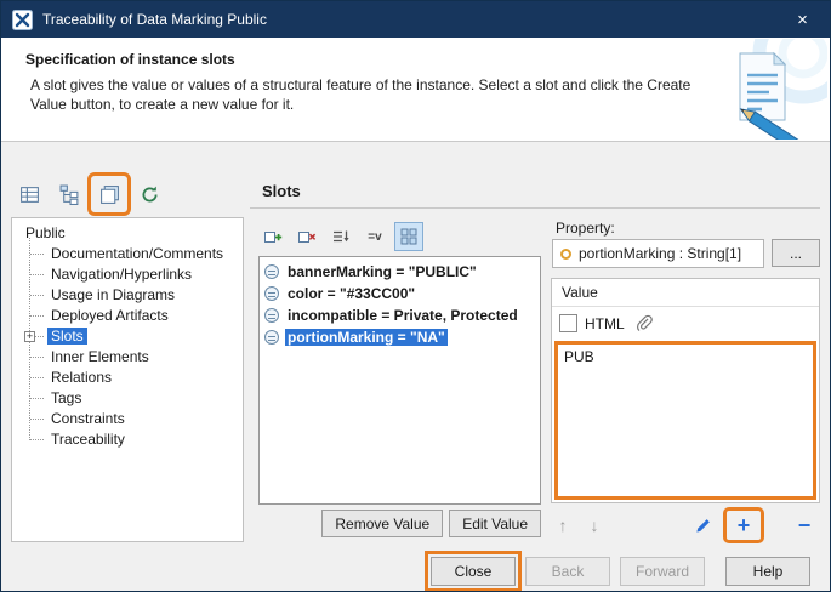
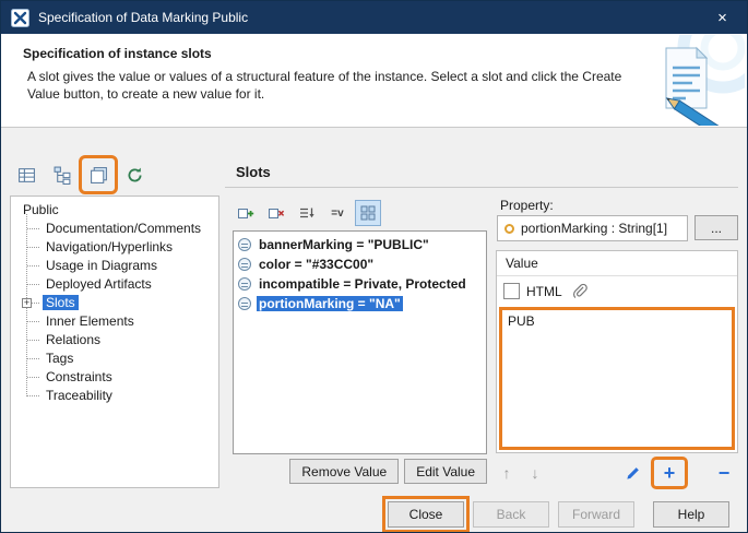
- Traceability of Data Marking Public
+ Specification of Data Marking Public
  ×
  Specification of instance slots
  A slot gives the value or values of a structural feature of the instance. Select a slot and click the Create
  Value button, to create a new value for it.
  Slots
  Public
  Documentation/Comments
  Navigation/Hyperlinks
  Usage in Diagrams
  Deployed Artifacts
  +
  Slots
  Inner Elements
  Relations
  Tags
  Constraints
  Traceability
  =v
  bannerMarking = "PUBLIC"
  color = "#33CC00"
  incompatible = Private, Protected
  portionMarking = "NA"
  Remove Value
  Edit Value
  Property:
  portionMarking : String[1]
  ...
  Value
  HTML
  PUB
  ↑
  ↓
  +
  −
  Close
  Back
  Forward
  Help
